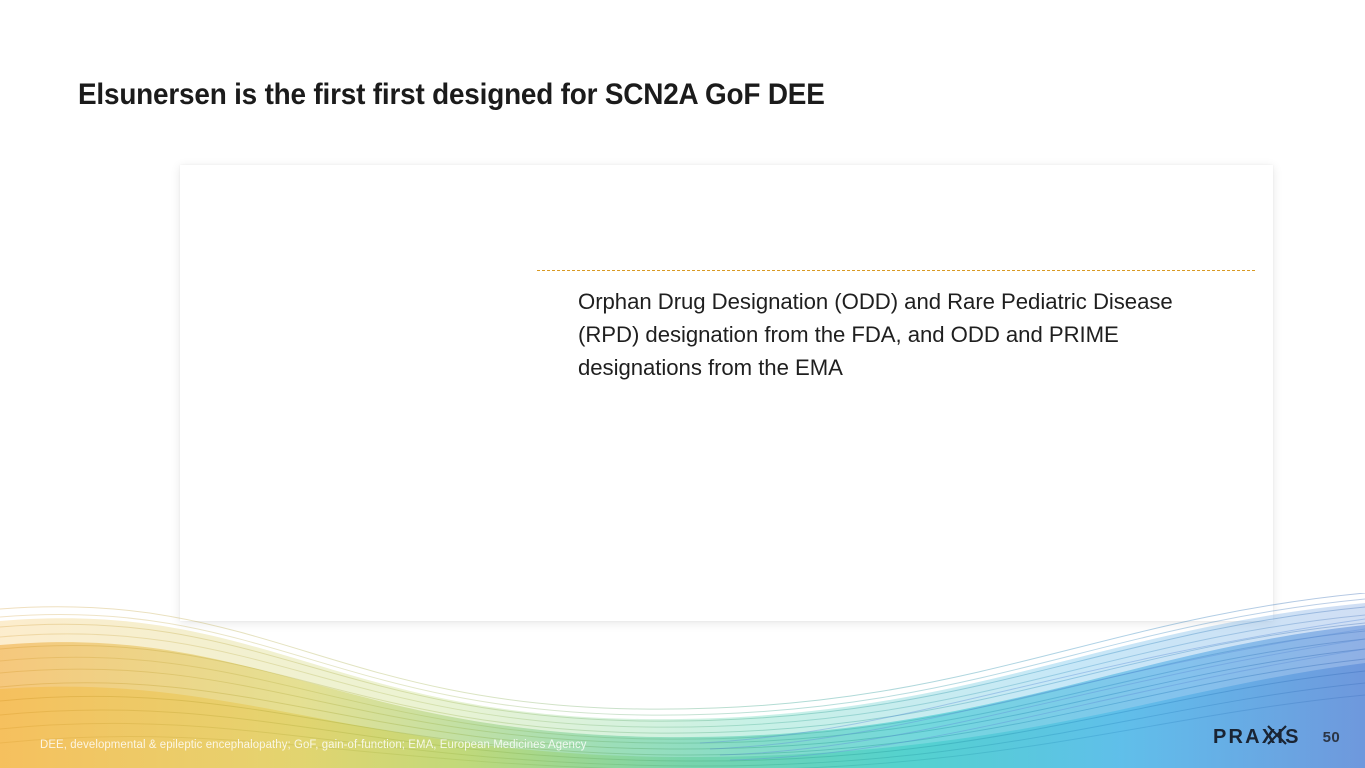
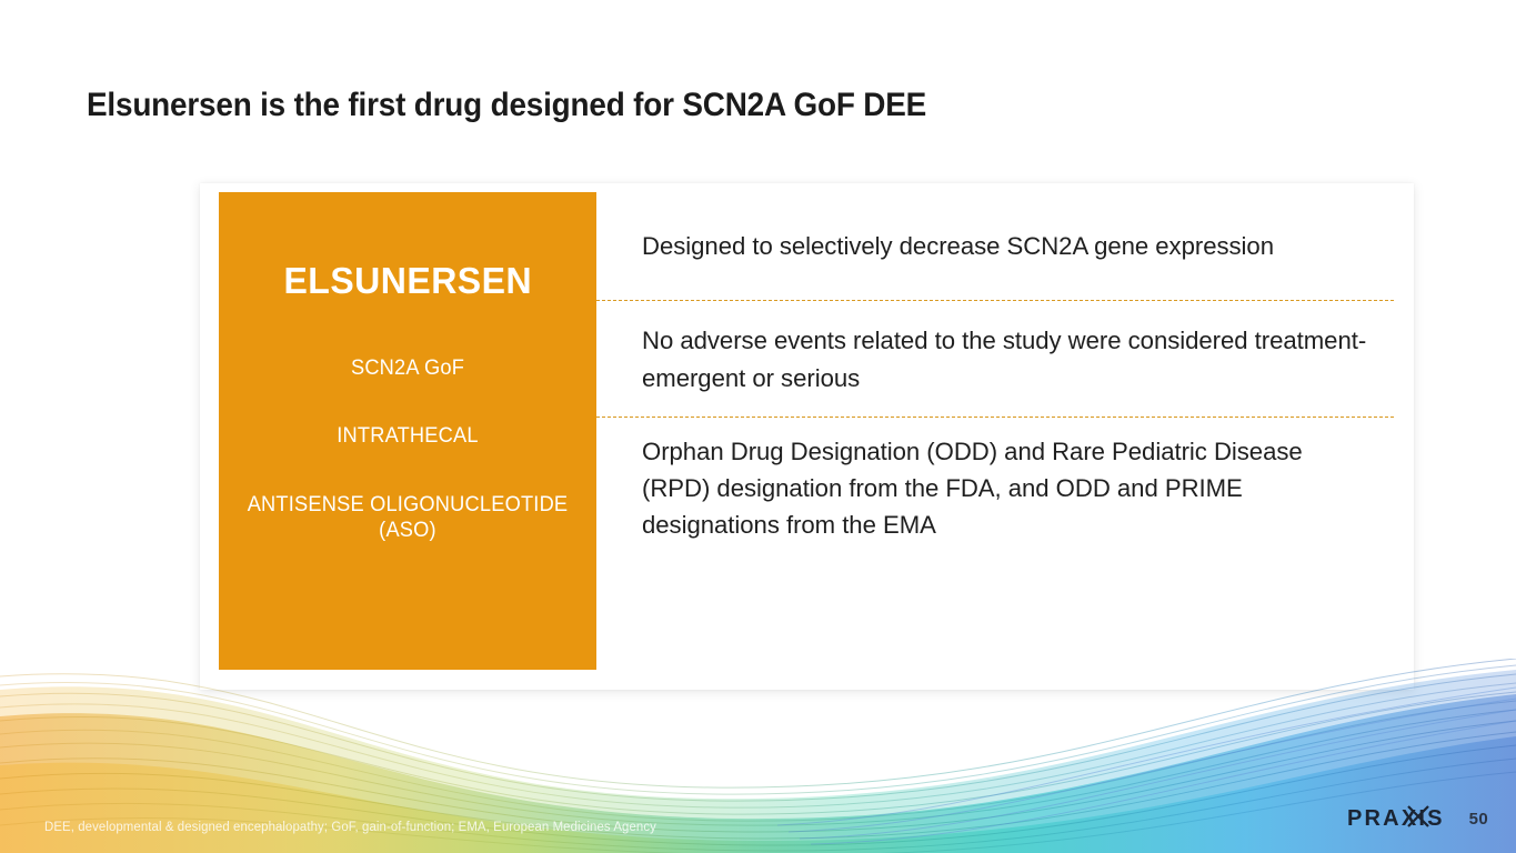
- Elsunersen is the first first designed for SCN2A GoF DEE
+ Elsunersen is the first drug designed for SCN2A GoF DEE
+ ELSUNERSEN
+ SCN2A GoF
+ INTRATHECAL
+ ANTISENSE OLIGONUCLEOTIDE (ASO)
+ Designed to selectively decrease SCN2A gene expression
+ No adverse events related to the study were considered treatment-emergent or serious
  Orphan Drug Designation (ODD) and Rare Pediatric Disease (RPD) designation from the FDA, and ODD and PRIME designations from the EMA
- DEE, developmental & epileptic encephalopathy; GoF, gain-of-function; EMA, European Medicines Agency
+ DEE, developmental & designed encephalopathy; GoF, gain-of-function; EMA, European Medicines Agency
  PRAXIS
  50
